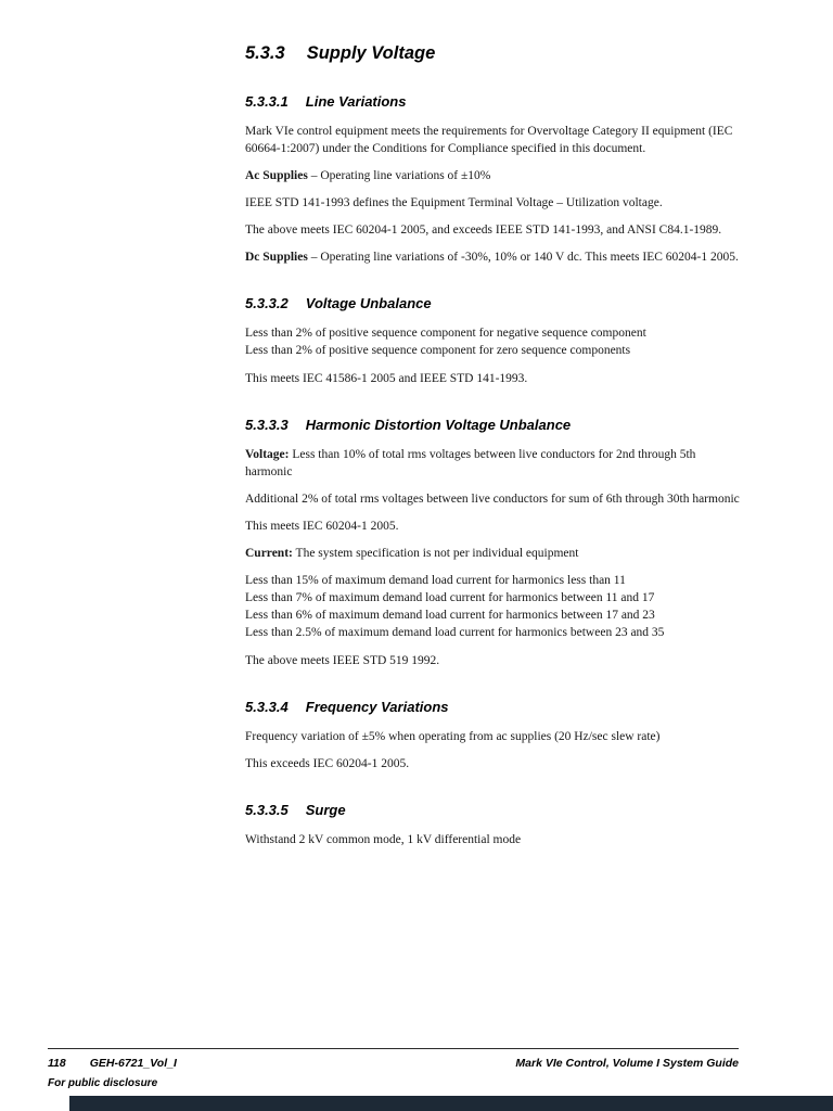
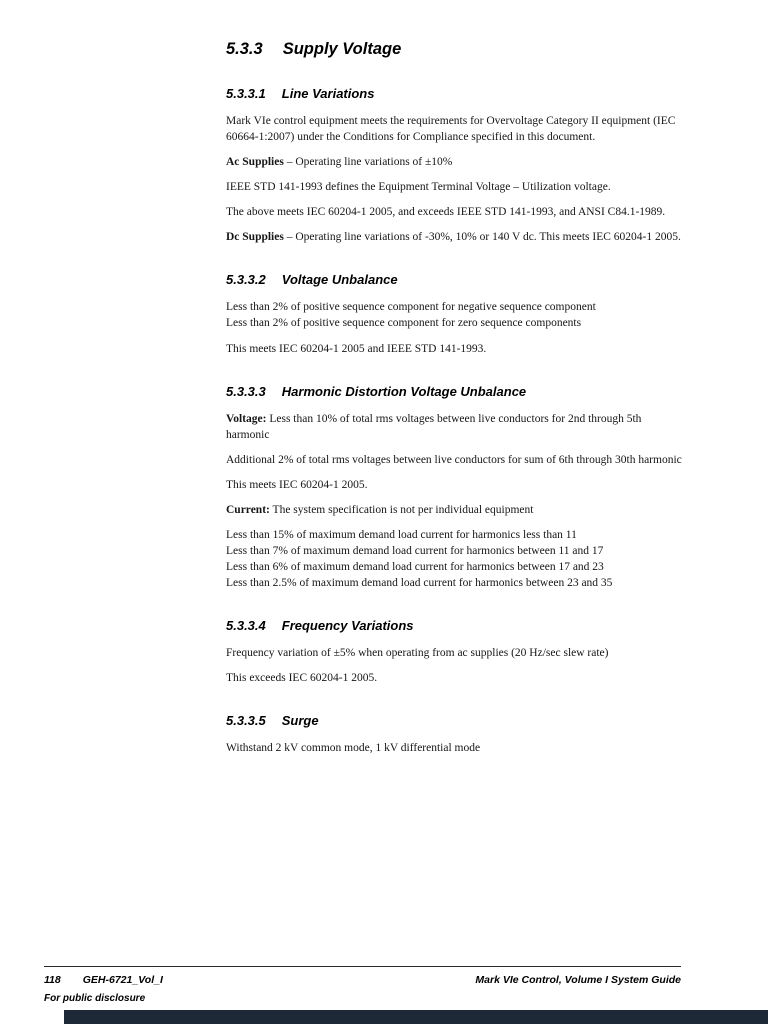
  5.3.3 Supply Voltage
  5.3.3.1 Line Variations
  Mark VIe control equipment meets the requirements for Overvoltage Category II equipment (IEC 60664-1:2007) under the Conditions for Compliance specified in this document.
  Ac Supplies – Operating line variations of ±10%
  IEEE STD 141-1993 defines the Equipment Terminal Voltage – Utilization voltage.
  The above meets IEC 60204-1 2005, and exceeds IEEE STD 141-1993, and ANSI C84.1-1989.
  Dc Supplies – Operating line variations of -30%, 10% or 140 V dc. This meets IEC 60204-1 2005.
  5.3.3.2 Voltage Unbalance
  Less than 2% of positive sequence component for negative sequence component
  Less than 2% of positive sequence component for zero sequence components
- This meets IEC 41586-1 2005 and IEEE STD 141-1993.
+ This meets IEC 60204-1 2005 and IEEE STD 141-1993.
  5.3.3.3 Harmonic Distortion Voltage Unbalance
  Voltage: Less than 10% of total rms voltages between live conductors for 2nd through 5th harmonic
  Additional 2% of total rms voltages between live conductors for sum of 6th through 30th harmonic
  This meets IEC 60204-1 2005.
  Current: The system specification is not per individual equipment
  Less than 15% of maximum demand load current for harmonics less than 11
  Less than 7% of maximum demand load current for harmonics between 11 and 17
  Less than 6% of maximum demand load current for harmonics between 17 and 23
  Less than 2.5% of maximum demand load current for harmonics between 23 and 35
- The above meets IEEE STD 519 1992.
  5.3.3.4 Frequency Variations
  Frequency variation of ±5% when operating from ac supplies (20 Hz/sec slew rate)
  This exceeds IEC 60204-1 2005.
  5.3.3.5 Surge
  Withstand 2 kV common mode, 1 kV differential mode
  118 GEH-6721_Vol_I
  Mark VIe Control, Volume I System Guide
  For public disclosure
